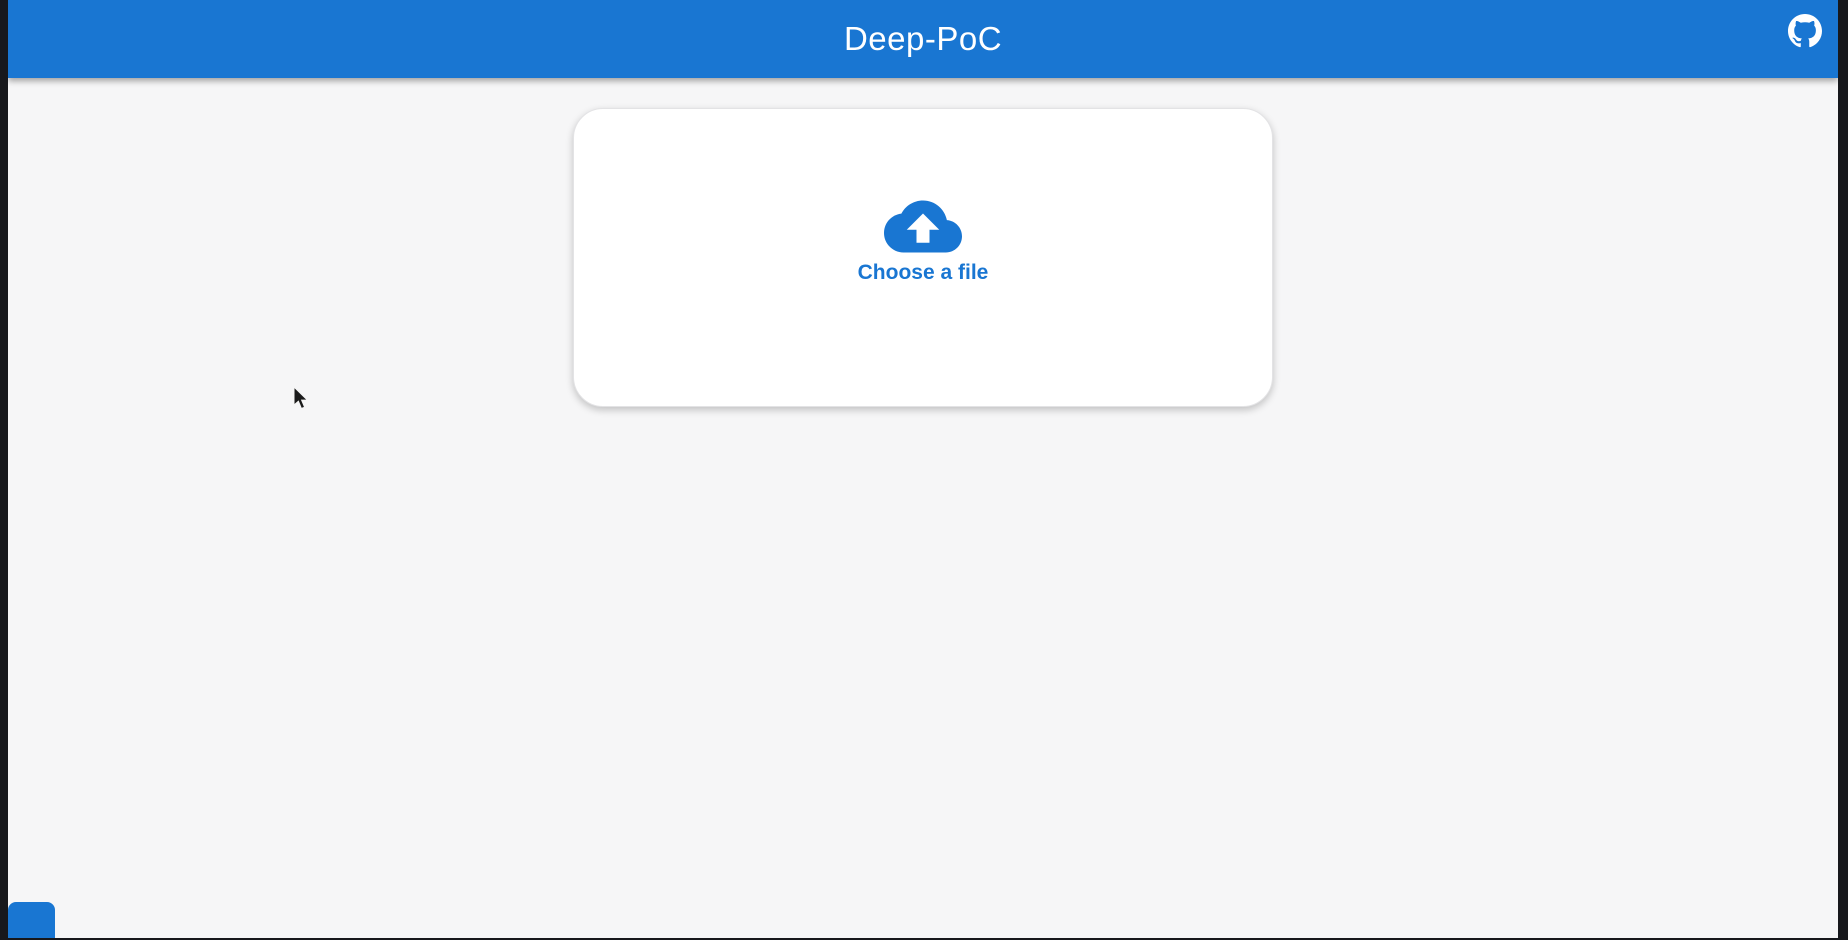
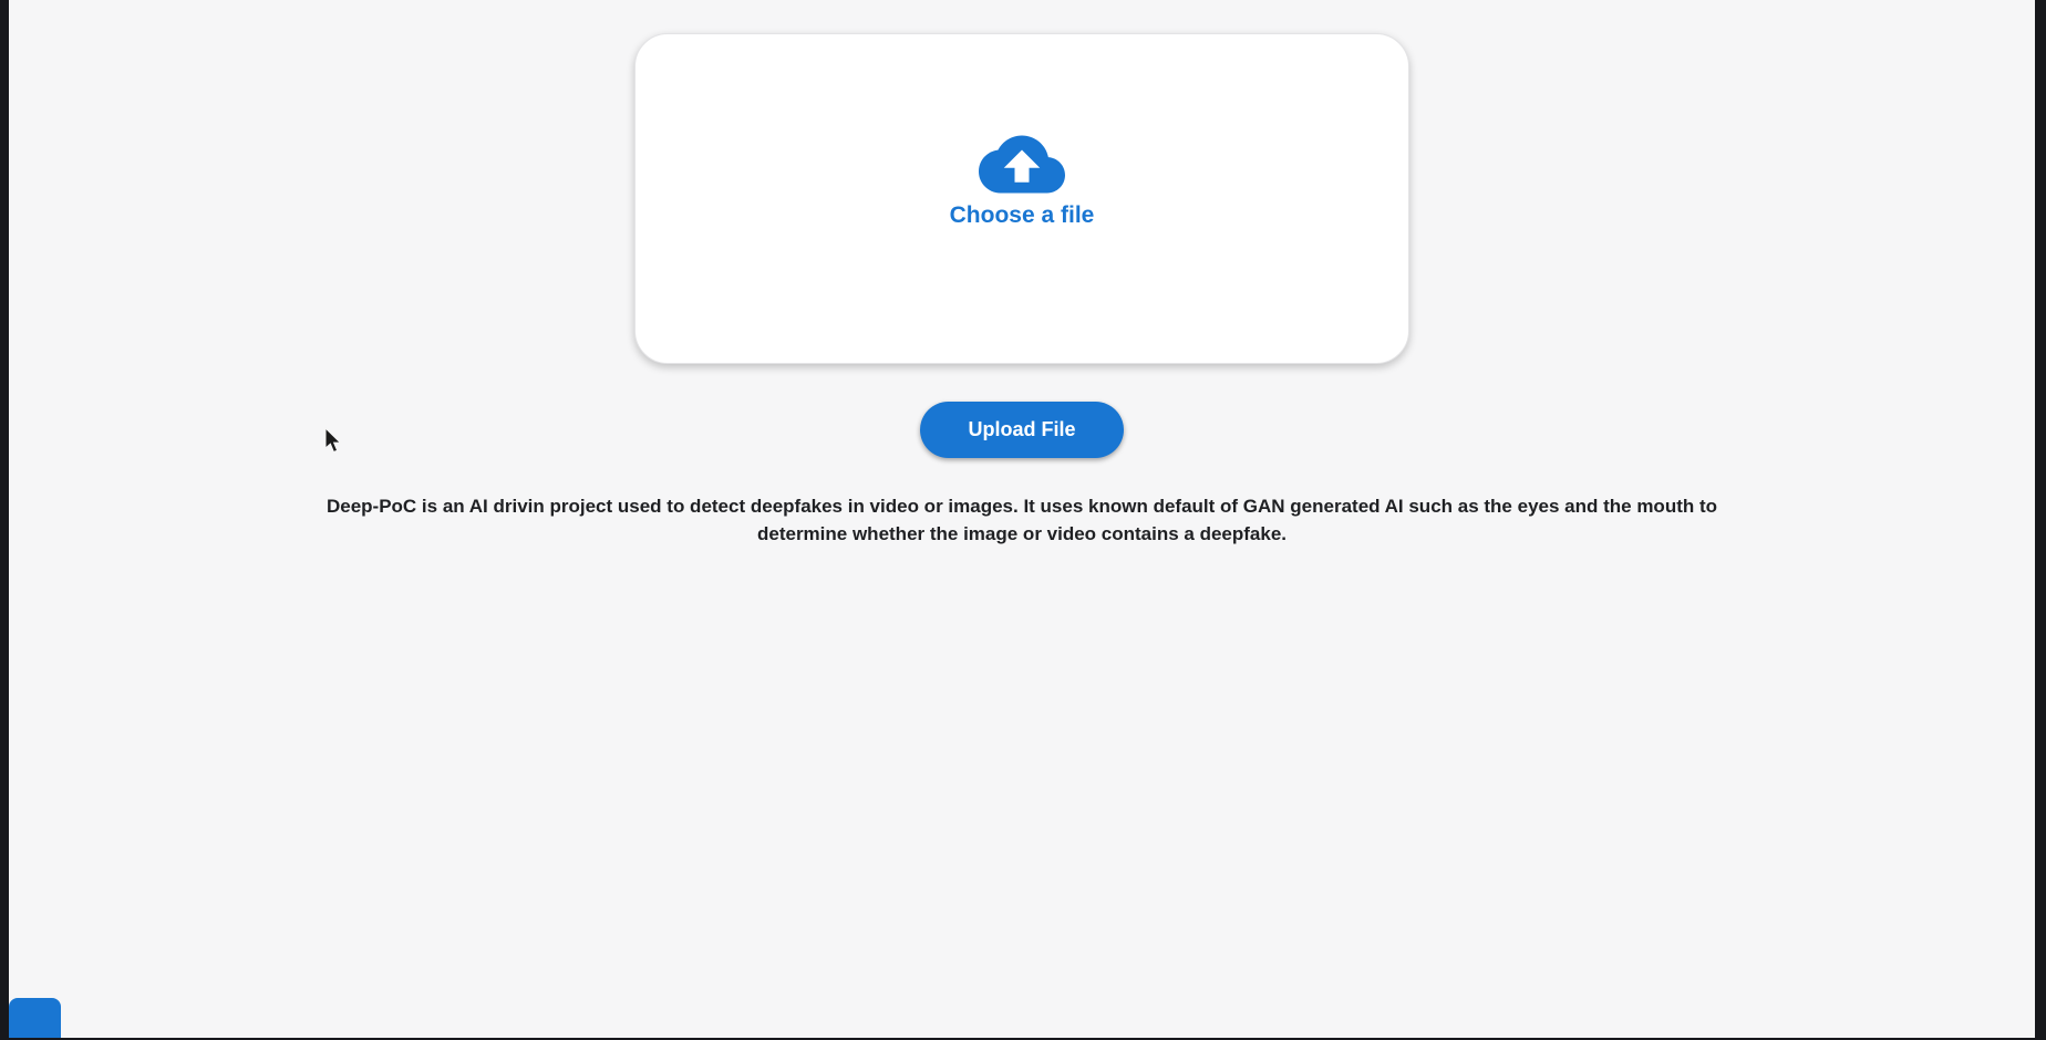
- Deep-PoC
  Choose a file
+ Upload File
+ Deep-PoC is an AI drivin project used to detect deepfakes in video or images. It uses known default of GAN generated AI such as the eyes and the mouth to determine whether the image or video contains a deepfake.
